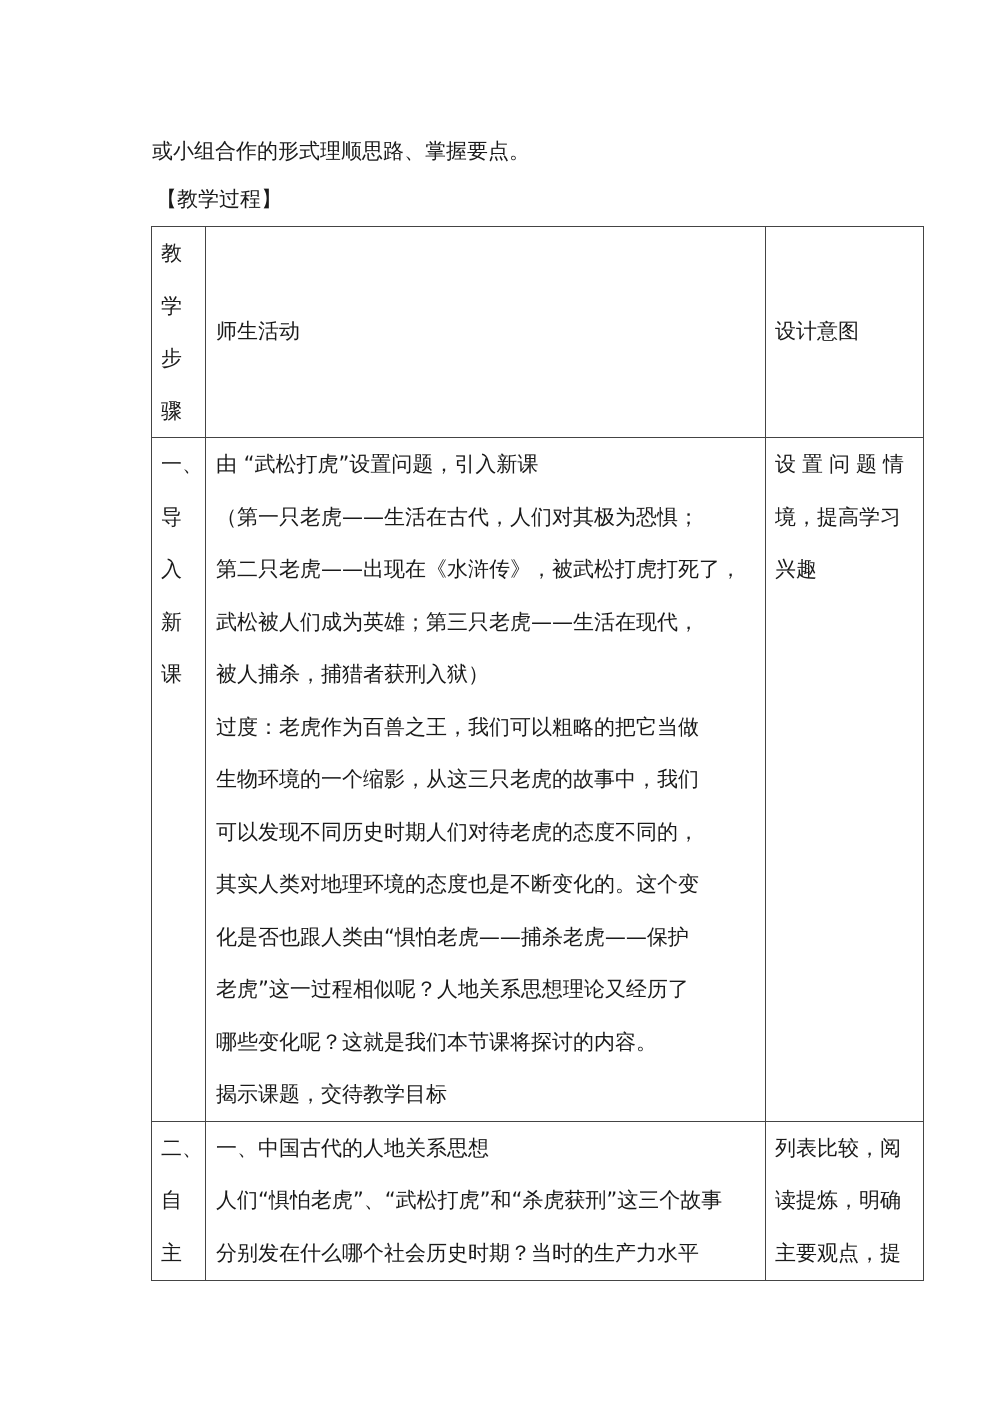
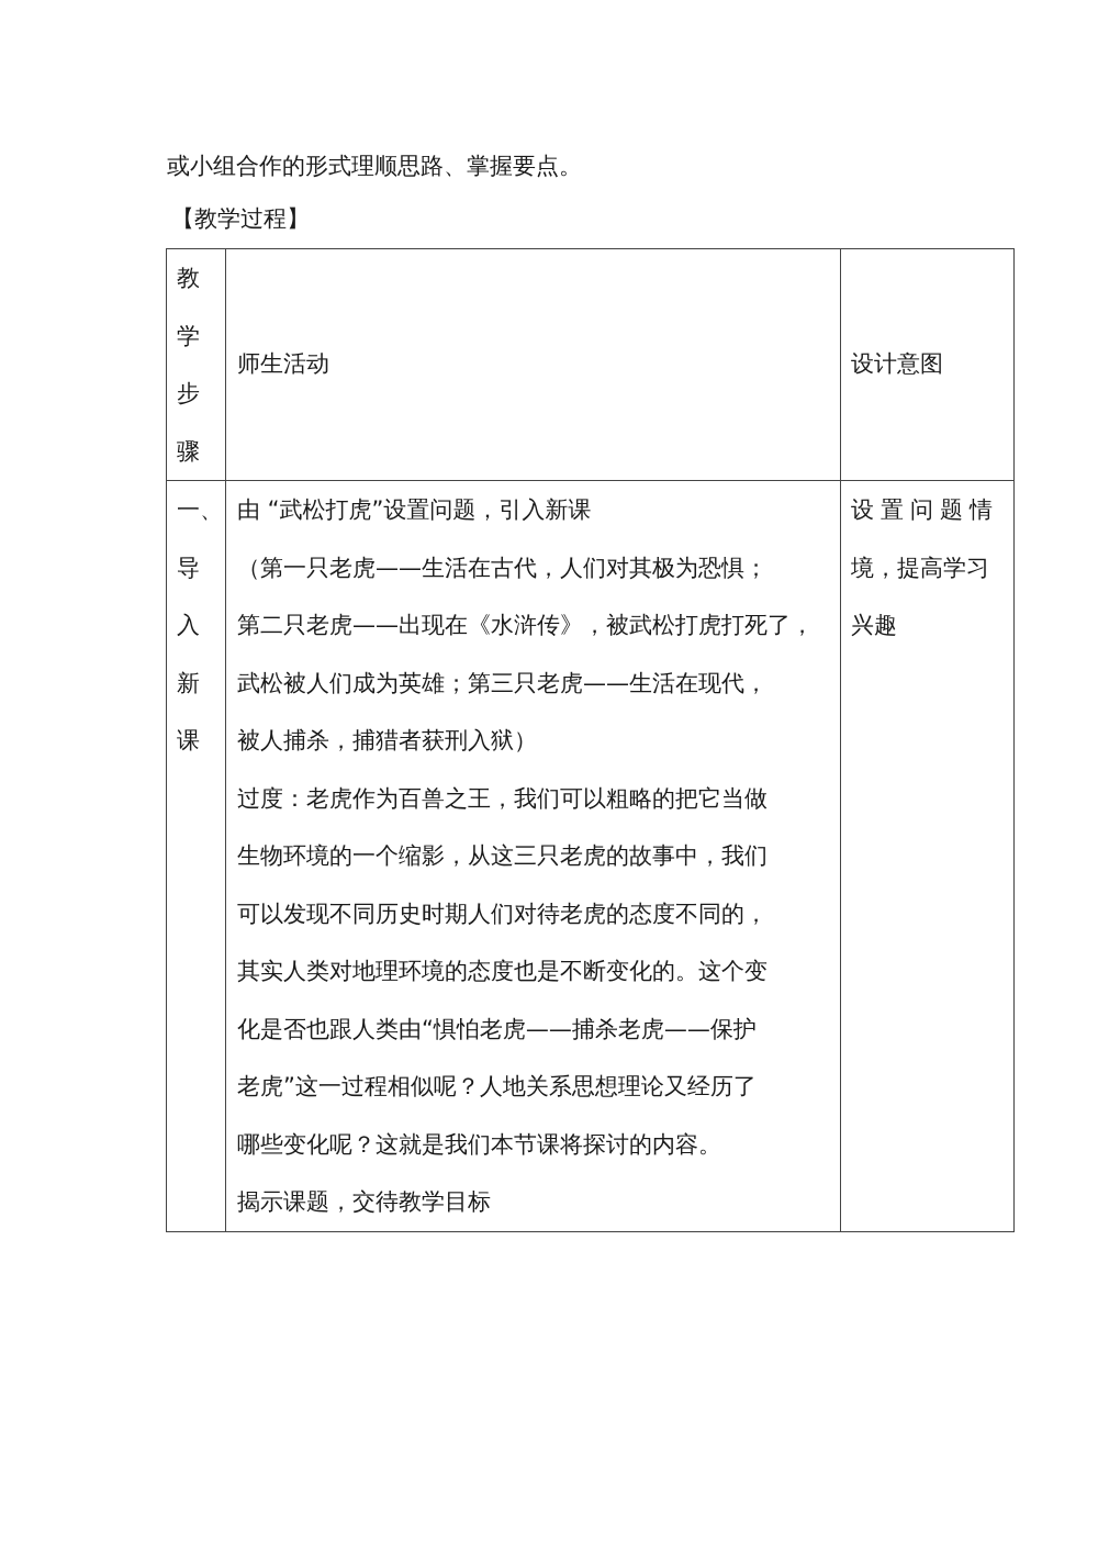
  或小组合作的形式理顺思路、掌握要点。
  【教学过程】
  教 学 步 骤	师生活动	设计意图
  一、 导 入 新 课	由 “武松打虎”设置问题，引入新课 （第一只老虎——生活在古代，人们对其极为恐惧； 第二只老虎——出现在《水浒传》，被武松打虎打死了， 武松被人们成为英雄；第三只老虎——生活在现代， 被人捕杀，捕猎者获刑入狱） 过度：老虎作为百兽之王，我们可以粗略的把它当做 生物环境的一个缩影，从这三只老虎的故事中，我们 可以发现不同历史时期人们对待老虎的态度不同的， 其实人类对地理环境的态度也是不断变化的。这个变 化是否也跟人类由“惧怕老虎——捕杀老虎——保护 老虎”这一过程相似呢？人地关系思想理论又经历了 哪些变化呢？这就是我们本节课将探讨的内容。 揭示课题，交待教学目标	设置问题情 境，提高学习 兴趣
- 二、 自 主	一、中国古代的人地关系思想 人们“惧怕老虎”、“武松打虎”和“杀虎获刑”这三个故事 分别发在什么哪个社会历史时期？当时的生产力水平	列表比较，阅 读提炼，明确 主要观点，提
